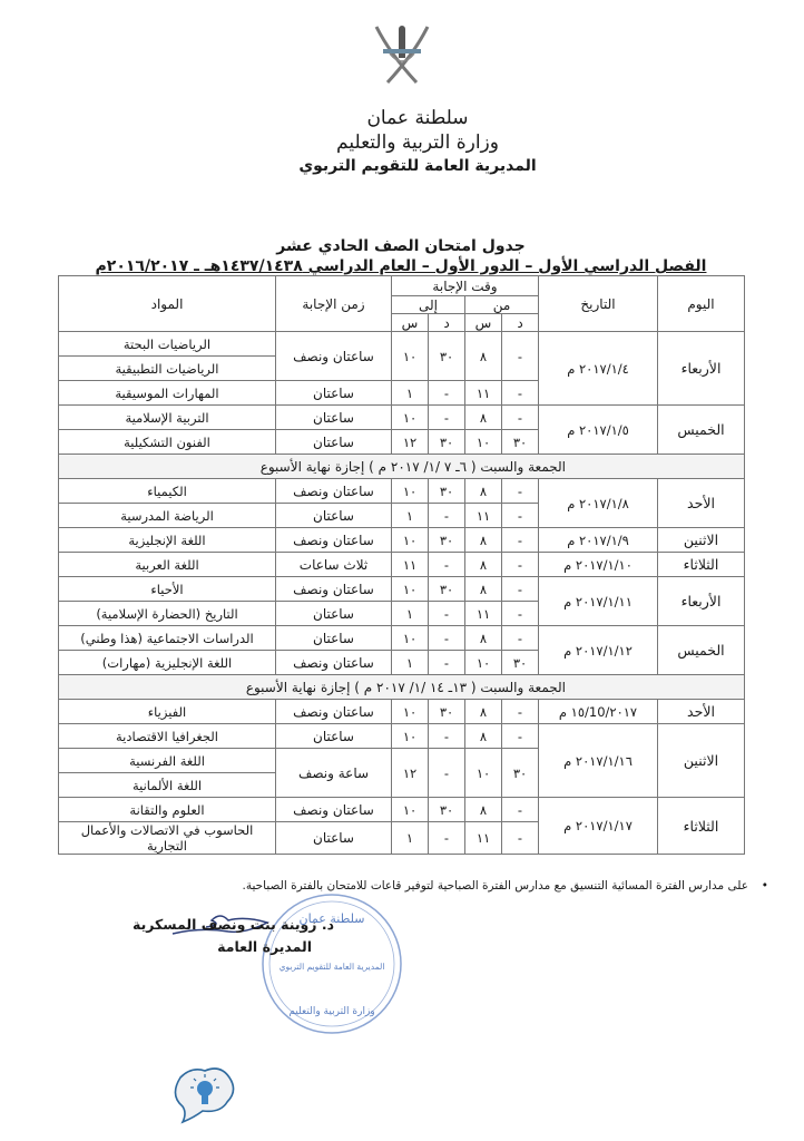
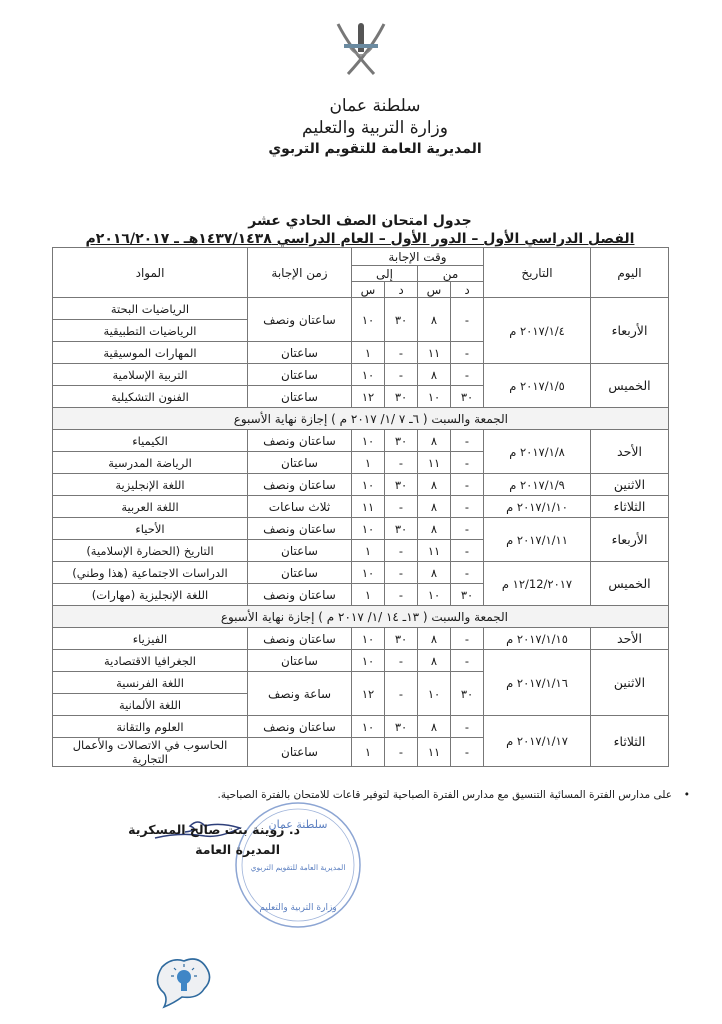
  سلطنة عمان
  وزارة التربية والتعليم
  المديرية العامة للتقويم التربوي
  جدول امتحان الصف الحادي عشر
  الفصل الدراسي الأول – الدور الأول – العام الدراسي ١٤٣٧/١٤٣٨هـ ـ ٢٠١٦/٢٠١٧م
  اليوم	التاريخ	وقت الإجابة	زمن الإجابة	المواد
  من	إلى
  د	س	د	س
  الأربعاء	٢٠١٧/١/٤ م	-	٨	٣٠	١٠	ساعتان ونصف	الرياضيات البحتة
  الرياضيات التطبيقية
  -	١١	-	١	ساعتان	المهارات الموسيقية
  الخميس	٢٠١٧/١/٥ م	-	٨	-	١٠	ساعتان	التربية الإسلامية
  ٣٠	١٠	٣٠	١٢	ساعتان	الفنون التشكيلية
  الجمعة والسبت ( ٦ـ ٧ /١/ ٢٠١٧ م ) إجازة نهاية الأسبوع
  الأحد	٢٠١٧/١/٨ م	-	٨	٣٠	١٠	ساعتان ونصف	الكيمياء
  -	١١	-	١	ساعتان	الرياضة المدرسية
  الاثنين	٢٠١٧/١/٩ م	-	٨	٣٠	١٠	ساعتان ونصف	اللغة الإنجليزية
  الثلاثاء	٢٠١٧/١/١٠ م	-	٨	-	١١	ثلاث ساعات	اللغة العربية
  الأربعاء	٢٠١٧/١/١١ م	-	٨	٣٠	١٠	ساعتان ونصف	الأحياء
  -	١١	-	١	ساعتان	التاريخ (الحضارة الإسلامية)
- الخميس	٢٠١٧/١/١٢ م	-	٨	-	١٠	ساعتان	الدراسات الاجتماعية (هذا وطني)
+ الخميس	٢٠١٧/12/١٢ م	-	٨	-	١٠	ساعتان	الدراسات الاجتماعية (هذا وطني)
  ٣٠	١٠	-	١	ساعتان ونصف	اللغة الإنجليزية (مهارات)
  الجمعة والسبت ( ١٣ـ ١٤ /١/ ٢٠١٧ م ) إجازة نهاية الأسبوع
- الأحد	٢٠١٧/10/١٥ م	-	٨	٣٠	١٠	ساعتان ونصف	الفيزياء
+ الأحد	٢٠١٧/١/١٥ م	-	٨	٣٠	١٠	ساعتان ونصف	الفيزياء
  الاثنين	٢٠١٧/١/١٦ م	-	٨	-	١٠	ساعتان	الجغرافيا الاقتصادية
  ٣٠	١٠	-	١٢	ساعة ونصف	اللغة الفرنسية
  اللغة الألمانية
  الثلاثاء	٢٠١٧/١/١٧ م	-	٨	٣٠	١٠	ساعتان ونصف	العلوم والتقانة
  -	١١	-	١	ساعتان	الحاسوب في الاتصالات والأعمال التجارية
  •على مدارس الفترة المسائية التنسيق مع مدارس الفترة الصباحية لتوفير قاعات للامتحان بالفترة الصباحية.
  سلطنة عمان
  المديرية العامة للتقويم التربوي
  وزارة التربية والتعليم
- د. زوينة بنت ونصف المسكرية
+ د. زوينة بنت صالح المسكرية
  المديرة العامة
